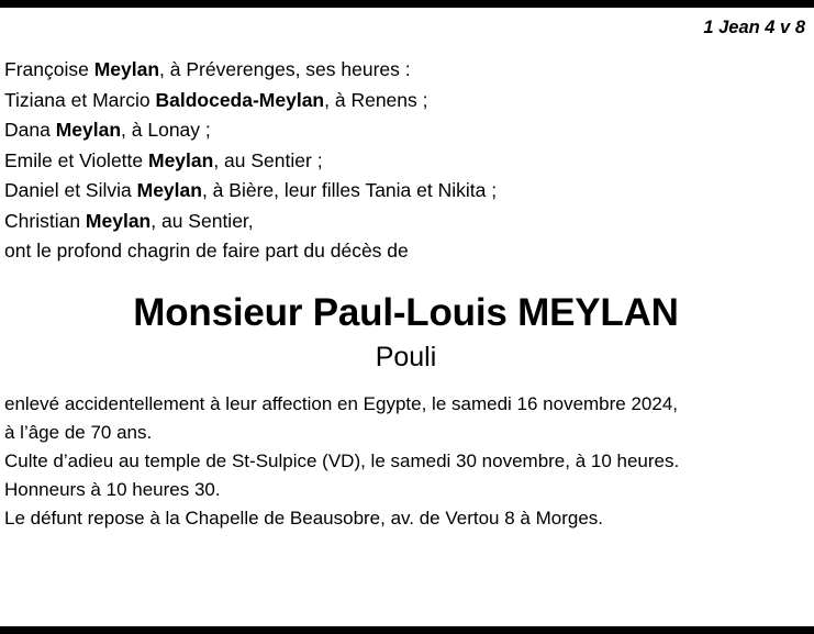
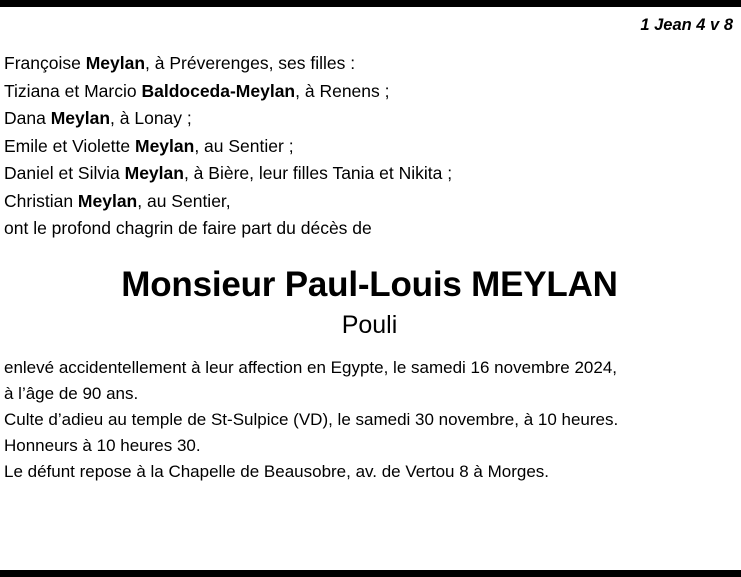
  1 Jean 4 v 8
- Françoise Meylan, à Préverenges, ses heures :
+ Françoise Meylan, à Préverenges, ses filles :
  Tiziana et Marcio Baldoceda-Meylan, à Renens ;
  Dana Meylan, à Lonay ;
  Emile et Violette Meylan, au Sentier ;
  Daniel et Silvia Meylan, à Bière, leur filles Tania et Nikita ;
  Christian Meylan, au Sentier,
  ont le profond chagrin de faire part du décès de
  Monsieur Paul-Louis MEYLAN
  Pouli
  enlevé accidentellement à leur affection en Egypte, le samedi 16 novembre 2024,
- à l’âge de 70 ans.
+ à l’âge de 90 ans.
  Culte d’adieu au temple de St-Sulpice (VD), le samedi 30 novembre, à 10 heures.
  Honneurs à 10 heures 30.
  Le défunt repose à la Chapelle de Beausobre, av. de Vertou 8 à Morges.
